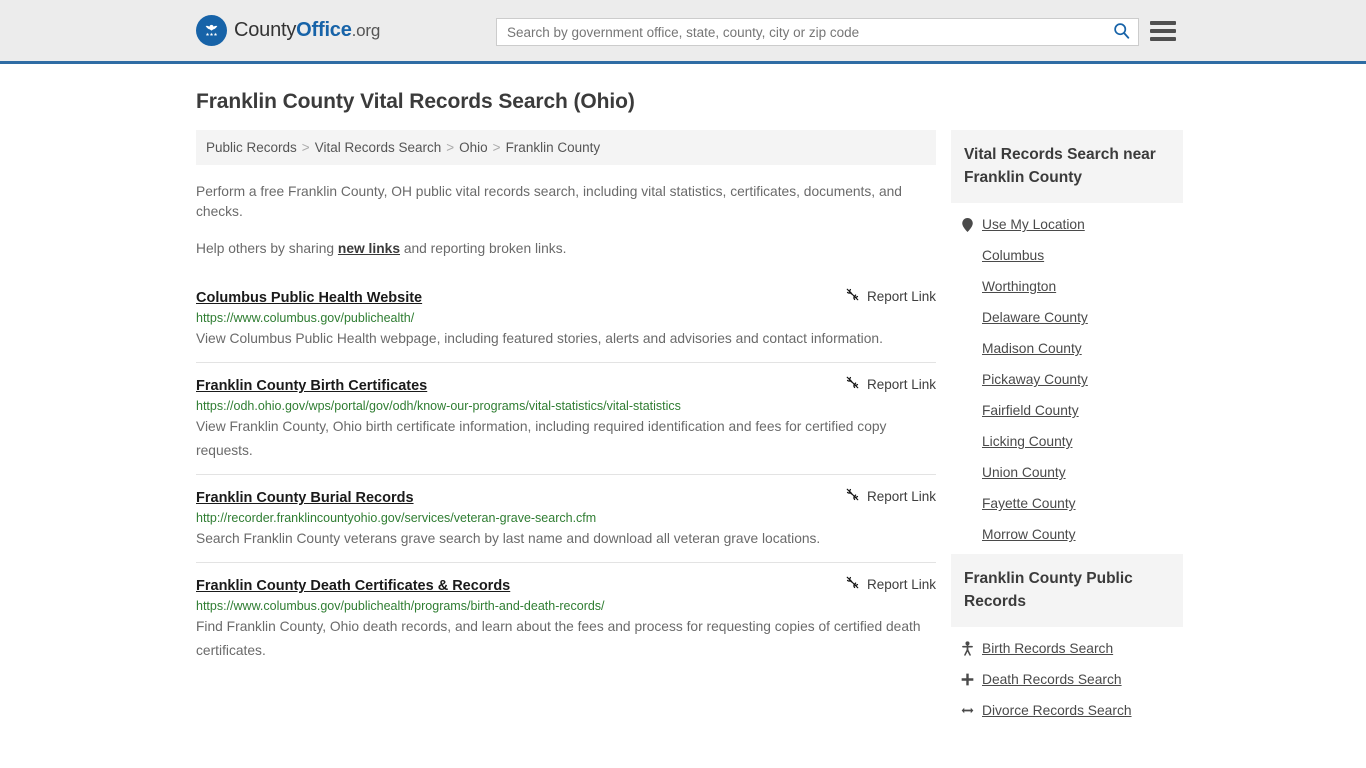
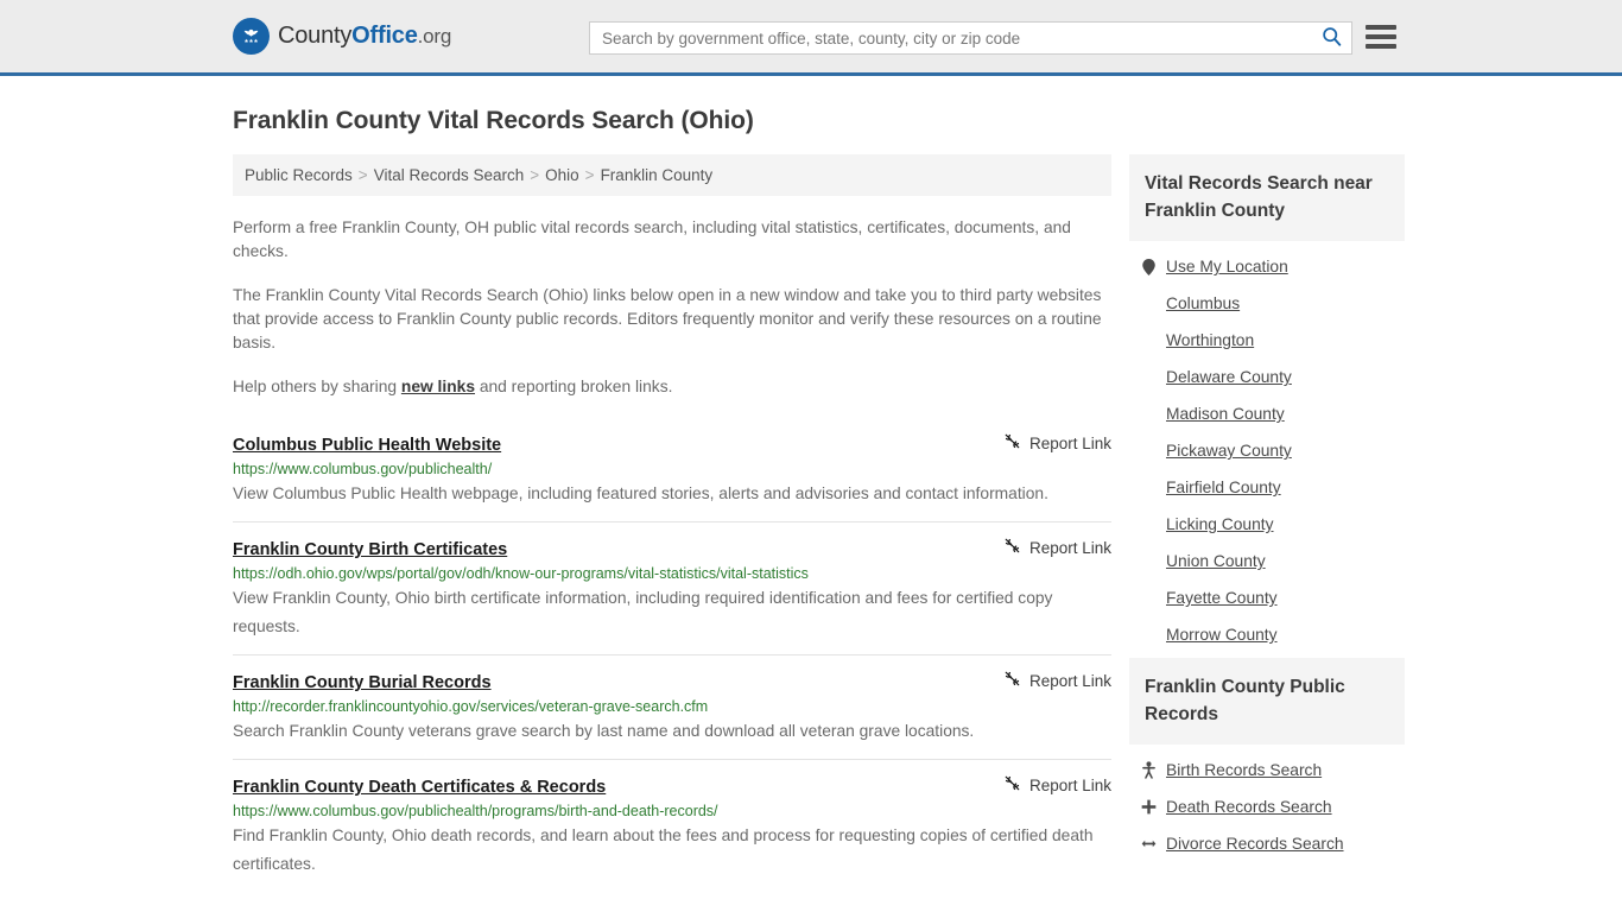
  CountyOffice.org
  Search by government office, state, county, city or zip code
  Franklin County Vital Records Search (Ohio)
  Public Records > Vital Records Search > Ohio > Franklin County
  Perform a free Franklin County, OH public vital records search, including vital statistics, certificates, documents, and checks.
+ The Franklin County Vital Records Search (Ohio) links below open in a new window and take you to third party websites that provide access to Franklin County public records. Editors frequently monitor and verify these resources on a routine basis.
  Help others by sharing new links and reporting broken links.
  Columbus Public Health Website
  Report Link
  https://www.columbus.gov/publichealth/
  View Columbus Public Health webpage, including featured stories, alerts and advisories and contact information.
  Franklin County Birth Certificates
  Report Link
  https://odh.ohio.gov/wps/portal/gov/odh/know-our-programs/vital-statistics/vital-statistics
  View Franklin County, Ohio birth certificate information, including required identification and fees for certified copy requests.
  Franklin County Burial Records
  Report Link
  http://recorder.franklincountyohio.gov/services/veteran-grave-search.cfm
  Search Franklin County veterans grave search by last name and download all veteran grave locations.
  Franklin County Death Certificates & Records
  Report Link
  https://www.columbus.gov/publichealth/programs/birth-and-death-records/
  Find Franklin County, Ohio death records, and learn about the fees and process for requesting copies of certified death certificates.
  Vital Records Search near Franklin County
  Use My Location
  Columbus
  Worthington
  Delaware County
  Madison County
  Pickaway County
  Fairfield County
  Licking County
  Union County
  Fayette County
  Morrow County
  Franklin County Public Records
  Birth Records Search
  Death Records Search
  Divorce Records Search
